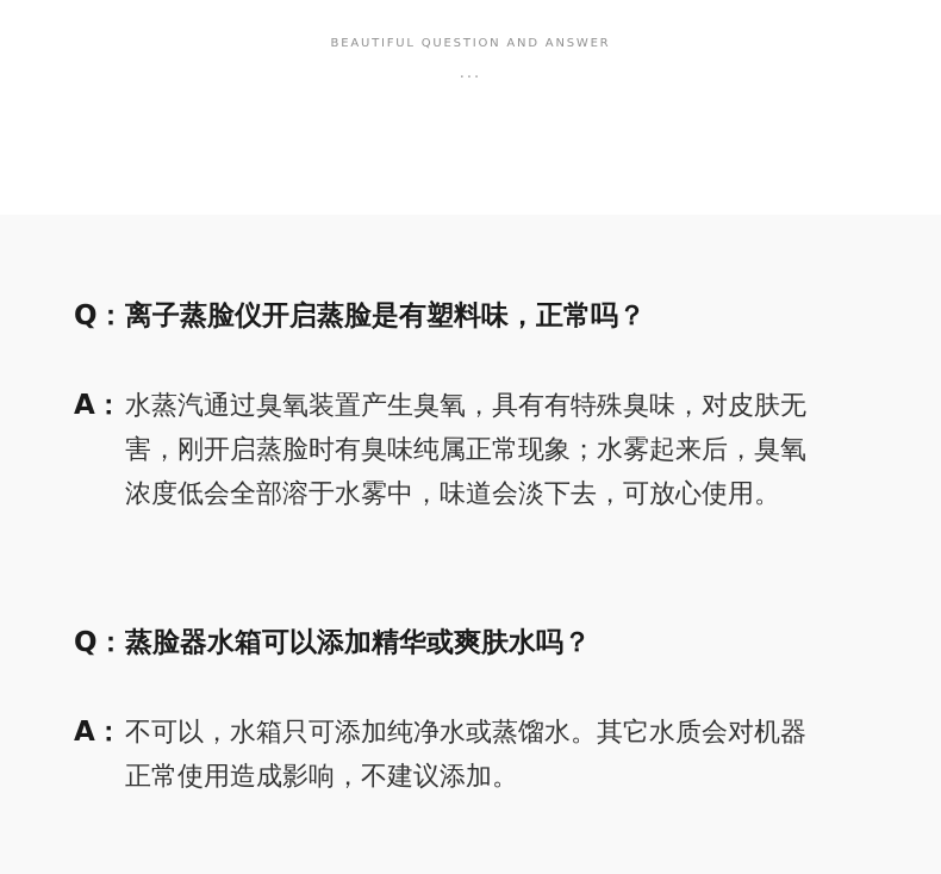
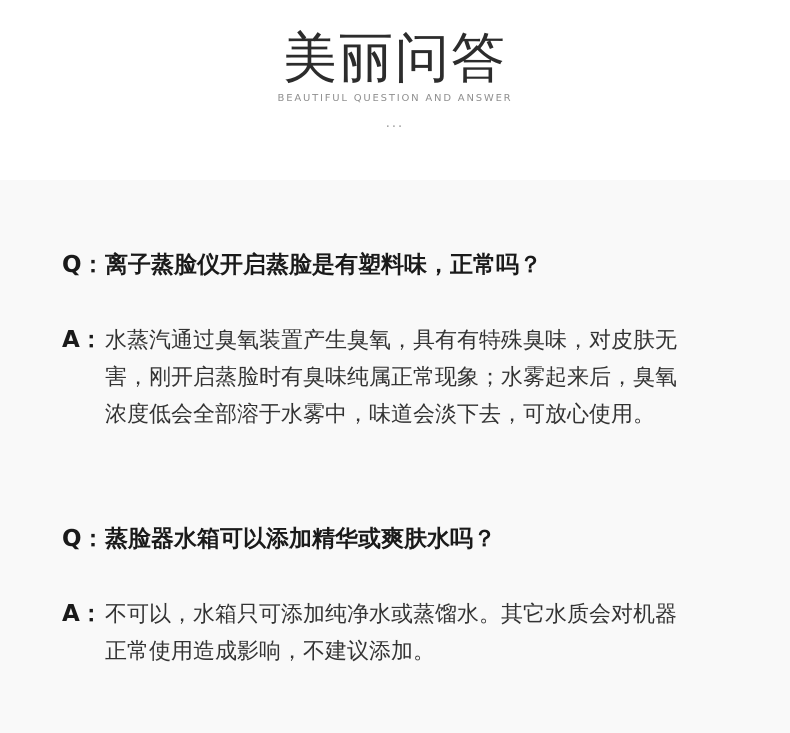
+ 美丽问答
  BEAUTIFUL QUESTION AND ANSWER
  ...
  Q：
  离子蒸脸仪开启蒸脸是有塑料味，正常吗？
  A：
  水蒸汽通过臭氧装置产生臭氧，具有有特殊臭味，对皮肤无
  害，刚开启蒸脸时有臭味纯属正常现象；水雾起来后，臭氧
  浓度低会全部溶于水雾中，味道会淡下去，可放心使用。
  Q：
  蒸脸器水箱可以添加精华或爽肤水吗？
  A：
  不可以，水箱只可添加纯净水或蒸馏水。其它水质会对机器
  正常使用造成影响，不建议添加。
